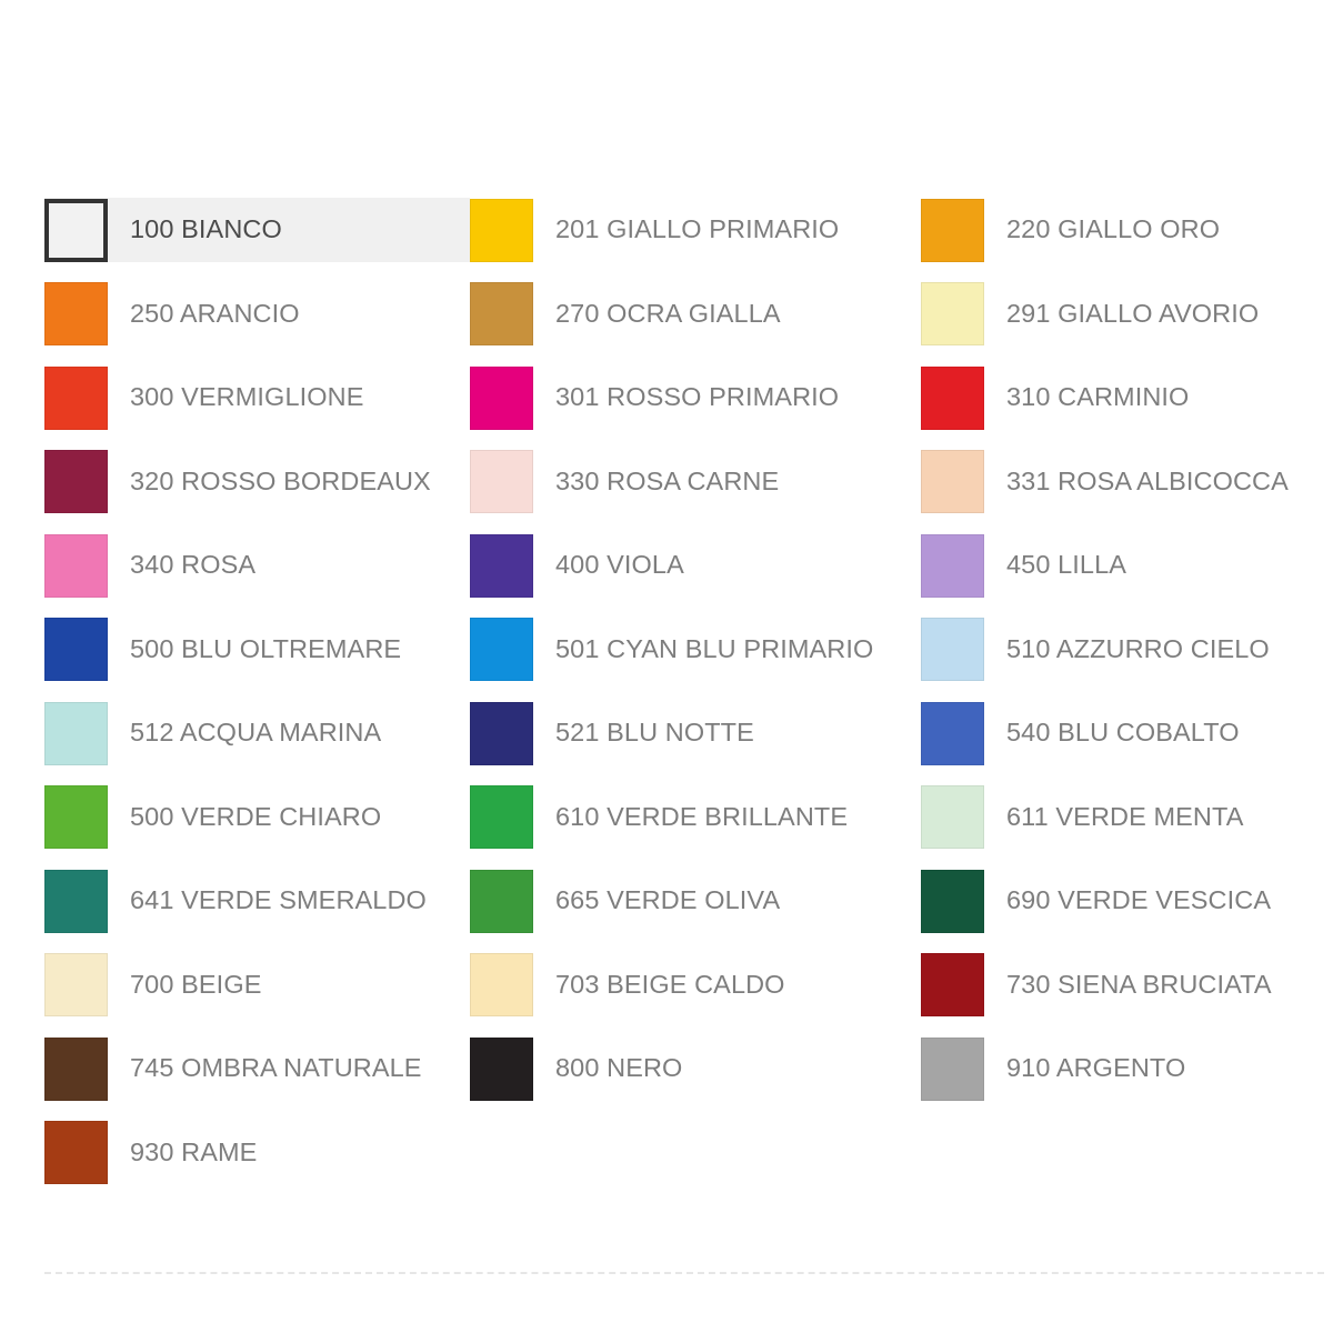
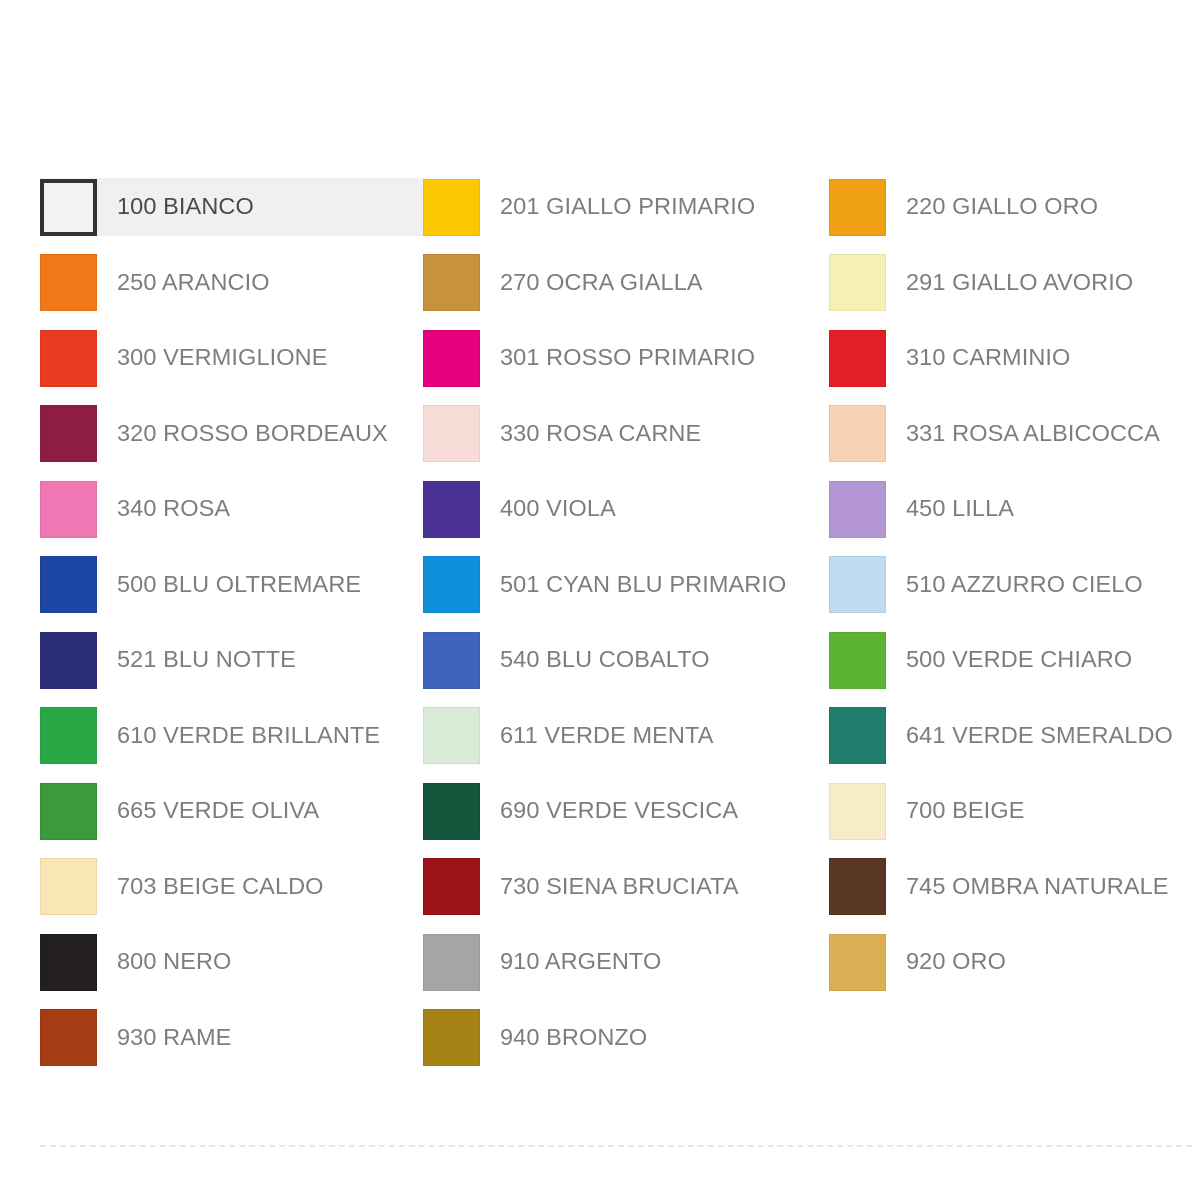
  100 BIANCO
  201 GIALLO PRIMARIO
  220 GIALLO ORO
  250 ARANCIO
  270 OCRA GIALLA
  291 GIALLO AVORIO
  300 VERMIGLIONE
  301 ROSSO PRIMARIO
  310 CARMINIO
  320 ROSSO BORDEAUX
  330 ROSA CARNE
  331 ROSA ALBICOCCA
  340 ROSA
  400 VIOLA
  450 LILLA
  500 BLU OLTREMARE
  501 CYAN BLU PRIMARIO
  510 AZZURRO CIELO
- 512 ACQUA MARINA
  521 BLU NOTTE
  540 BLU COBALTO
  500 VERDE CHIARO
  610 VERDE BRILLANTE
  611 VERDE MENTA
  641 VERDE SMERALDO
  665 VERDE OLIVA
  690 VERDE VESCICA
  700 BEIGE
  703 BEIGE CALDO
  730 SIENA BRUCIATA
  745 OMBRA NATURALE
  800 NERO
  910 ARGENTO
+ 920 ORO
  930 RAME
+ 940 BRONZO
